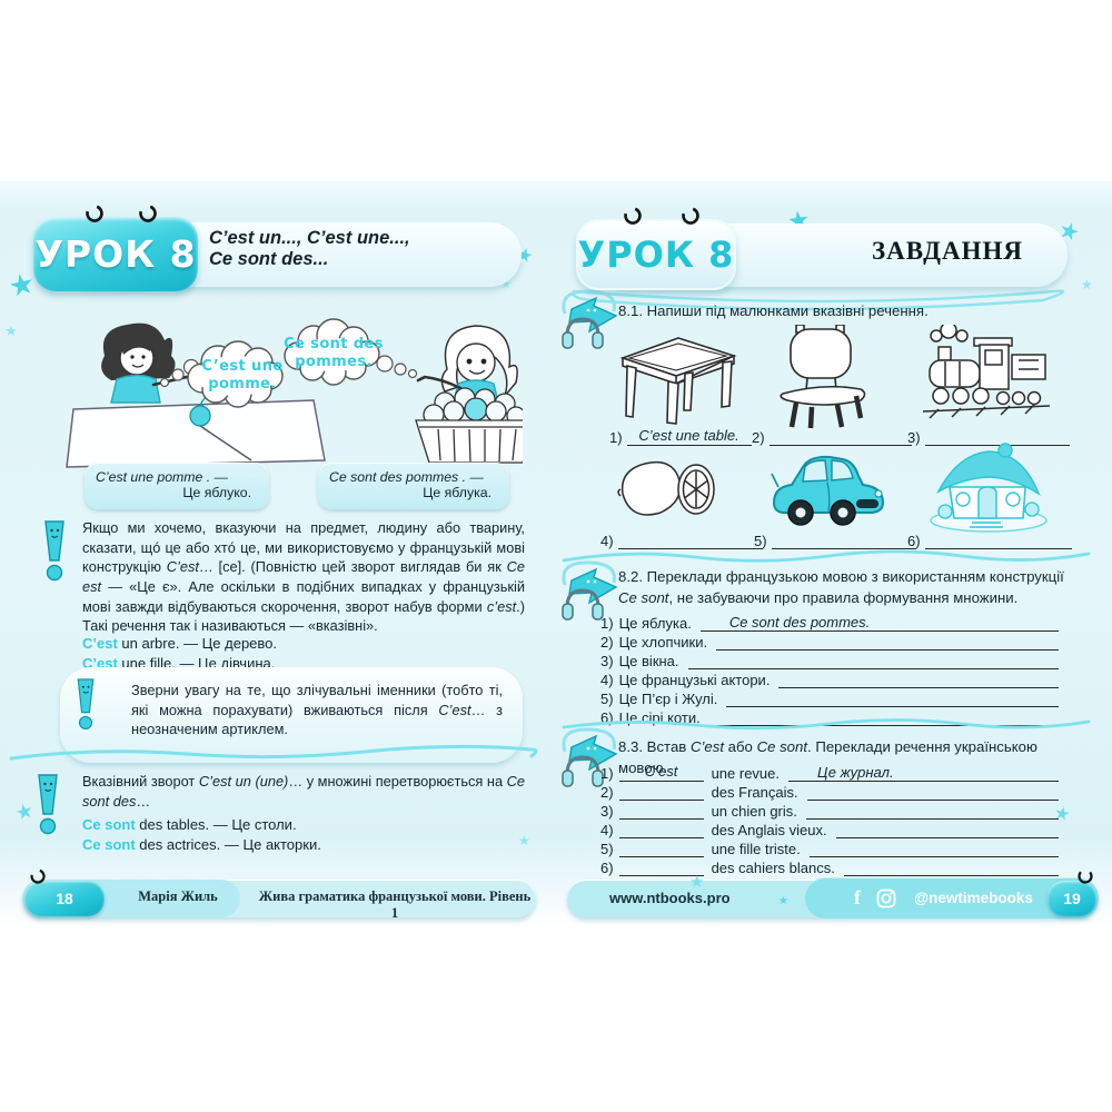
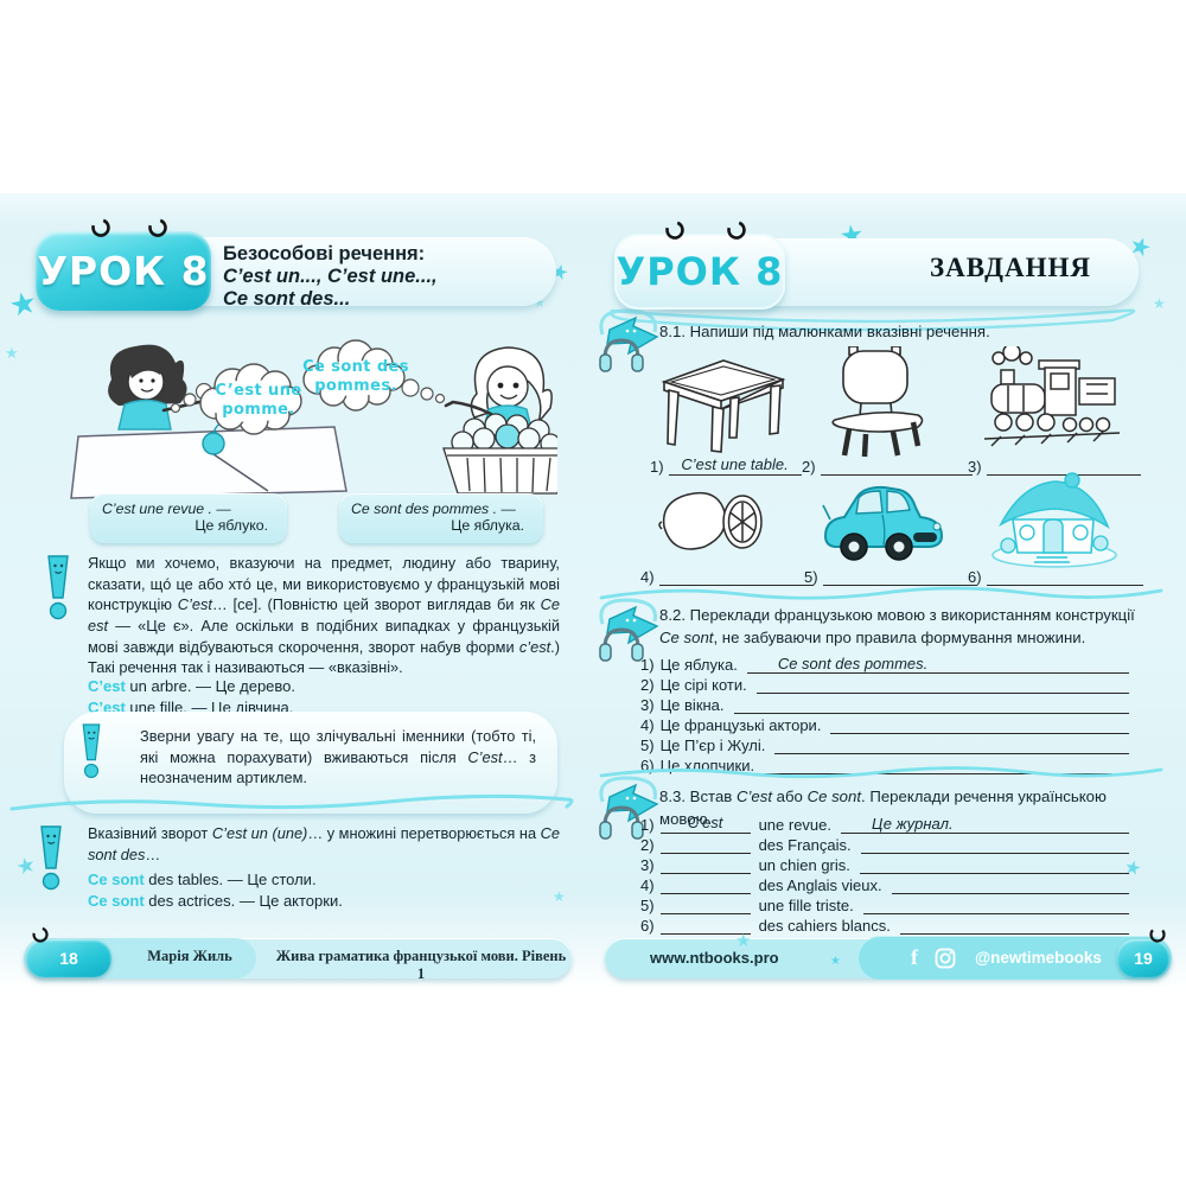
  ★
  ★
  ★
  ★
  ★
  ★
  УРОК 8
+ Безособові речення:
  C’est un..., C’est une...,
  Ce sont des...
  C’est une pomme.
  Ce sont des pommes.
- C’est une pomme . —
+ C’est une revue . —
  Це яблуко.
  Ce sont des pommes . —
  Це яблука.
  Якщо ми хочемо, вказуючи на предмет, людину або тварину, сказати, щó це або хтó це, ми використовуємо у французькій мові конструкцію C’est… [се]. (Повністю цей зворот виглядав би як Ce est — «Це є». Але оскільки в подібних випадках у французькій мові завжди відбуваються скорочення, зворот набув форми c’est.) Такі речення так і називаються — «вказівні».
  C’est un arbre. — Це дерево.
  C’est une fille. — Це дівчина.
  Зверни увагу на те, що злічувальні іменники (тобто ті, які можна порахувати) вживаються після C’est… з неозначеним артиклем.
  Вказівний зворот C’est un (une)… у множині перетворюється на Ce sont des…
  Ce sont des tables. — Це столи.
  Ce sont des actrices. — Це акторки.
  18
  Марія Жиль
  Жива граматика французької мови. Рівень 1
  УРОК 8
  ЗАВДАННЯ
  8.1. Напиши під малюнками вказівні речення.
  1)
  C’est une table.
  2)
  3)
  4)
  5)
  6)
  8.2. Переклади французькою мовою з використанням конструкції Ce sont, не забуваючи про правила формування множини.
  1)
  Це яблука.
  Ce sont des pommes.
  2)
- Це хлопчики.
+ Це сірі коти.
  3)
  Це вікна.
  4)
  Це французькі актори.
  5)
  Це П’єр і Жулі.
  6)
- Це сірі коти.
+ Це хлопчики.
  8.3. Встав C’est або Ce sont. Переклади речення українською мовою.
  1)
  C’est
  une revue.
  Це журнал.
  2)
  des Français.
  3)
  un chien gris.
  4)
  des Anglais vieux.
  5)
  une fille triste.
  6)
  des cahiers blancs.
  www.ntbooks.pro
  f
  @newtimebooks
  19
